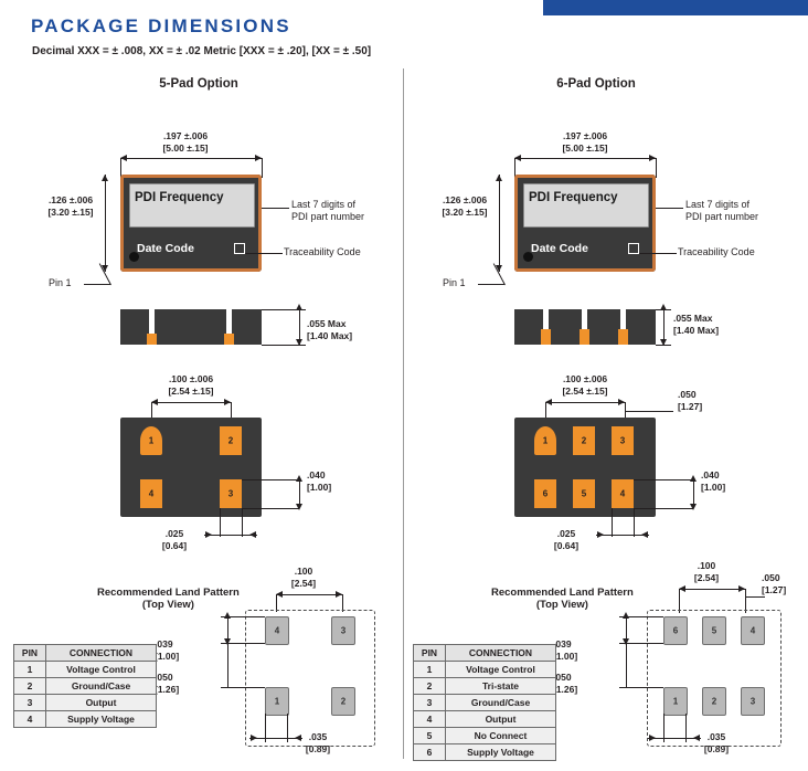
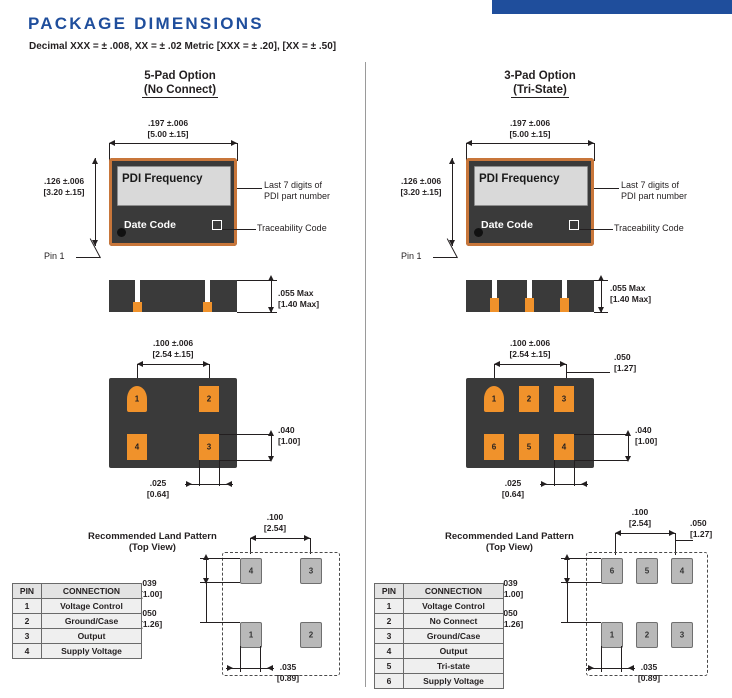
  PACKAGE DIMENSIONS
  Decimal XXX = ± .008, XX = ± .02 Metric [XXX = ± .20], [XX = ± .50]
  5-Pad Option
+ (No Connect)
- 6-Pad Option
+ 3-Pad Option
+ (Tri-State)
  .197 ±.006
  [5.00 ±.15]
  .126 ±.006
  [3.20 ±.15]
  PDI Frequency
  Date Code
  Last 7 digits of
  PDI part number
  Traceability Code
  Pin 1
  .055 Max
  [1.40 Max]
  .100 ±.006
  [2.54 ±.15]
  1
  2
  4
  3
  .040
  [1.00]
  .025
  [0.64]
  Recommended Land Pattern
  (Top View)
  .100
  [2.54]
  4
  3
  1
  2
  039
  1.00]
  050
  1.26]
  .035
  [0.89]
  PIN	CONNECTION
  1	Voltage Control
  2	Ground/Case
  3	Output
  4	Supply Voltage
  .197 ±.006
  [5.00 ±.15]
  .126 ±.006
  [3.20 ±.15]
  PDI Frequency
  Date Code
  Last 7 digits of
  PDI part number
  Traceability Code
  Pin 1
  .055 Max
  [1.40 Max]
  .100 ±.006
  [2.54 ±.15]
  .050
  [1.27]
  1
  2
  3
  6
  5
  4
  .040
  [1.00]
  .025
  [0.64]
  Recommended Land Pattern
  (Top View)
  .100
  [2.54]
  .050
  [1.27]
  6
  5
  4
  1
  2
  3
  039
  1.00]
  050
  1.26]
  .035
  [0.89]
  PIN	CONNECTION
  1	Voltage Control
- 2	Tri-state
+ 2	No Connect
  3	Ground/Case
  4	Output
- 5	No Connect
+ 5	Tri-state
  6	Supply Voltage
